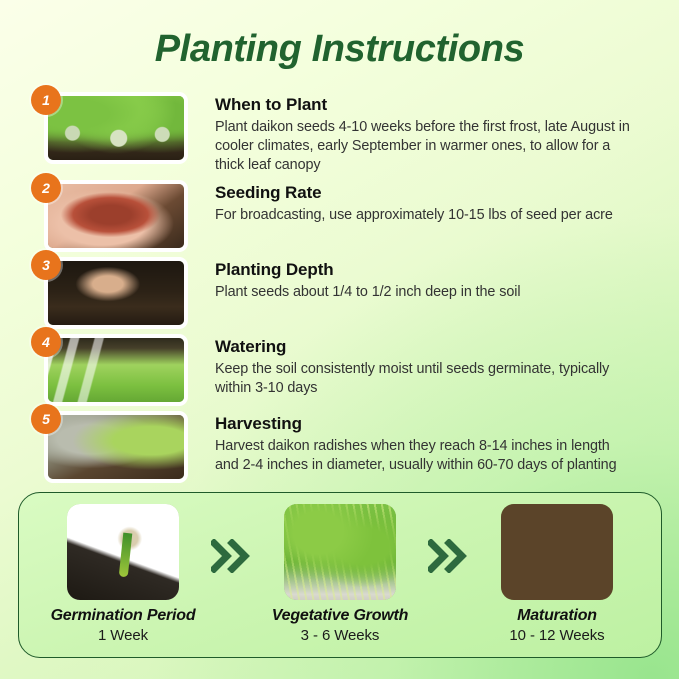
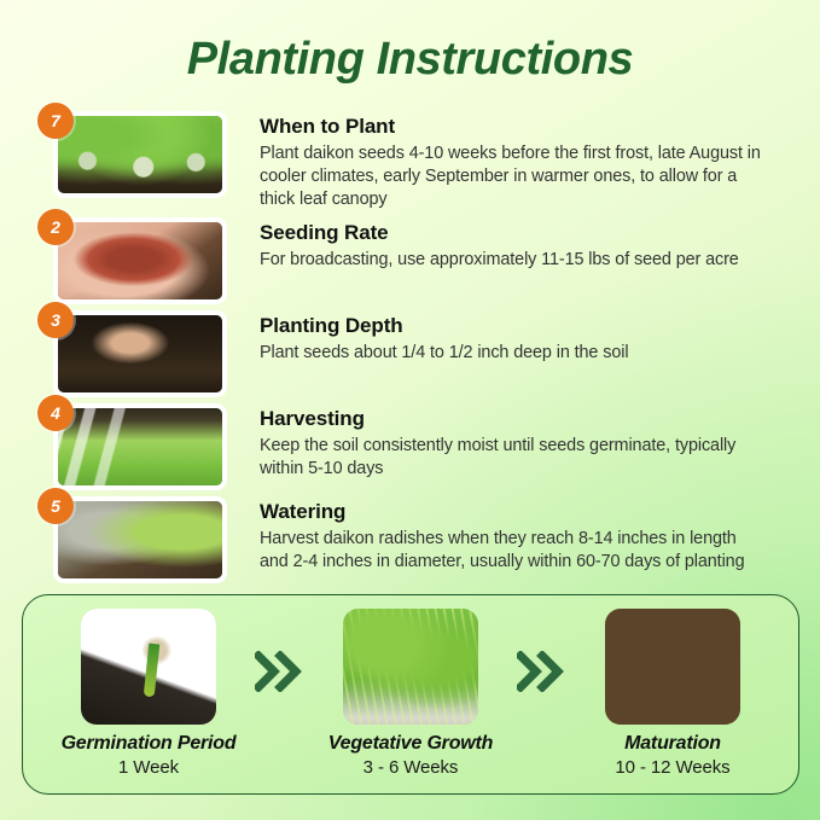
  Planting Instructions
- 1
+ 7
  When to Plant
  Plant daikon seeds 4-10 weeks before the first frost, late August in cooler climates, early September in warmer ones, to allow for a thick leaf canopy
  2
  Seeding Rate
- For broadcasting, use approximately 10-15 lbs of seed per acre
+ For broadcasting, use approximately 11-15 lbs of seed per acre
  3
  Planting Depth
  Plant seeds about 1/4 to 1/2 inch deep in the soil
  4
- Watering
+ Harvesting
- Keep the soil consistently moist until seeds germinate, typically within 3-10 days
+ Keep the soil consistently moist until seeds germinate, typically within 5-10 days
  5
- Harvesting
+ Watering
  Harvest daikon radishes when they reach 8-14 inches in length and 2-4 inches in diameter, usually within 60-70 days of planting
  Germination Period
  1 Week
  Vegetative Growth
  3 - 6 Weeks
  Maturation
  10 - 12 Weeks
